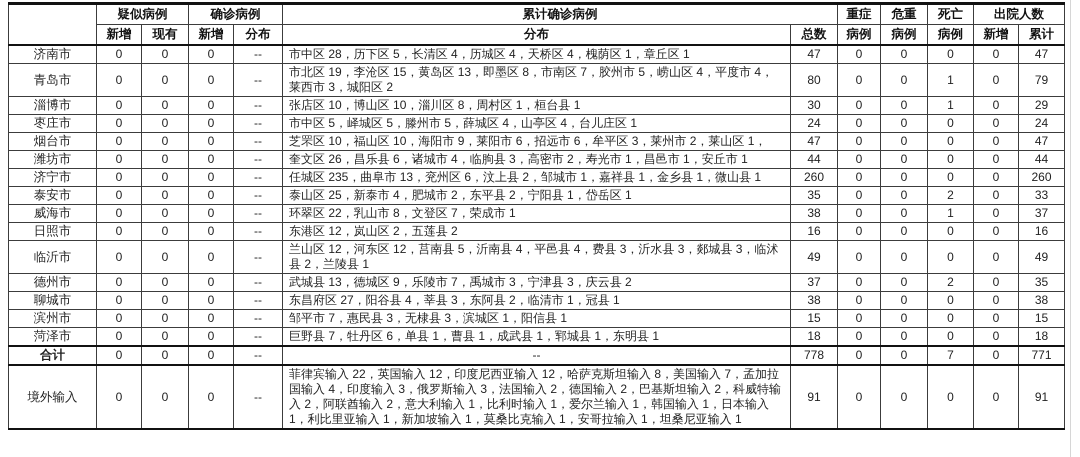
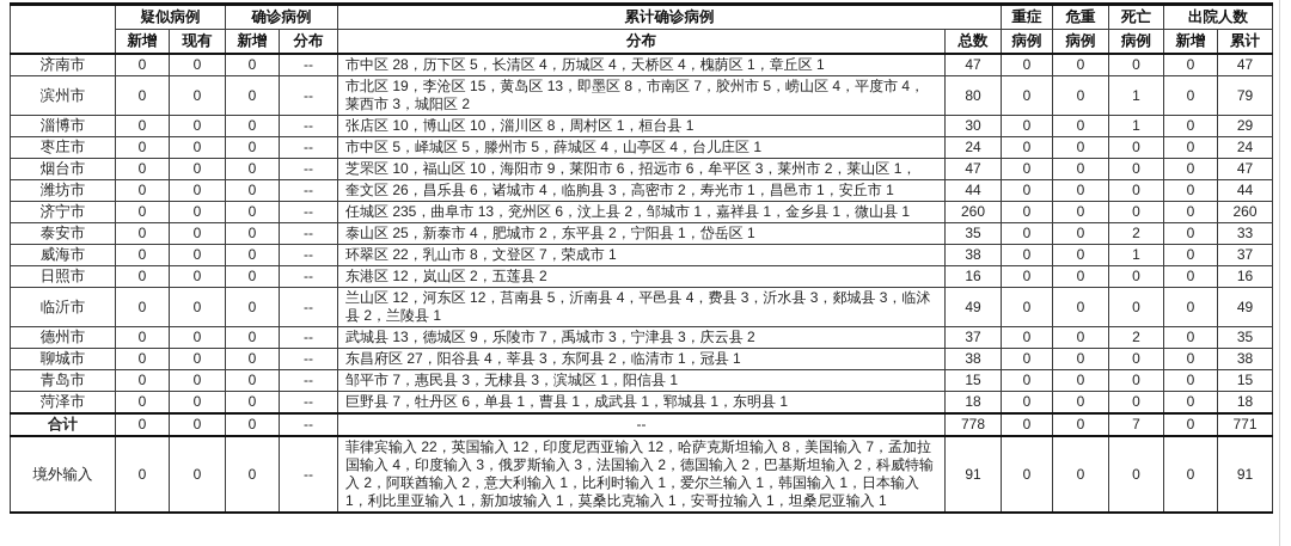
  	疑似病例	确诊病例	累计确诊病例	重症	危重	死亡	出院人数
  新增	现有	新增	分布	分布	总数	病例	病例	病例	新增	累计
  济南市	0	0	0	--	市中区 28，历下区 5，长清区 4，历城区 4，天桥区 4，槐荫区 1，章丘区 1	47	0	0	0	0	47
- 青岛市	0	0	0	--	市北区 19，李沧区 15，黄岛区 13，即墨区 8，市南区 7，胶州市 5，崂山区 4，平度市 4，莱西市 3，城阳区 2	80	0	0	1	0	79
+ 滨州市	0	0	0	--	市北区 19，李沧区 15，黄岛区 13，即墨区 8，市南区 7，胶州市 5，崂山区 4，平度市 4，莱西市 3，城阳区 2	80	0	0	1	0	79
  淄博市	0	0	0	--	张店区 10，博山区 10，淄川区 8，周村区 1，桓台县 1	30	0	0	1	0	29
  枣庄市	0	0	0	--	市中区 5，峄城区 5，滕州市 5，薛城区 4，山亭区 4，台儿庄区 1	24	0	0	0	0	24
  烟台市	0	0	0	--	芝罘区 10，福山区 10，海阳市 9，莱阳市 6，招远市 6，牟平区 3，莱州市 2，莱山区 1，	47	0	0	0	0	47
  潍坊市	0	0	0	--	奎文区 26，昌乐县 6，诸城市 4，临朐县 3，高密市 2，寿光市 1，昌邑市 1，安丘市 1	44	0	0	0	0	44
  济宁市	0	0	0	--	任城区 235，曲阜市 13，兖州区 6，汶上县 2，邹城市 1，嘉祥县 1，金乡县 1，微山县 1	260	0	0	0	0	260
  泰安市	0	0	0	--	泰山区 25，新泰市 4，肥城市 2，东平县 2，宁阳县 1，岱岳区 1	35	0	0	2	0	33
  威海市	0	0	0	--	环翠区 22，乳山市 8，文登区 7，荣成市 1	38	0	0	1	0	37
  日照市	0	0	0	--	东港区 12，岚山区 2，五莲县 2	16	0	0	0	0	16
  临沂市	0	0	0	--	兰山区 12，河东区 12，莒南县 5，沂南县 4，平邑县 4，费县 3，沂水县 3，郯城县 3，临沭县 2，兰陵县 1	49	0	0	0	0	49
  德州市	0	0	0	--	武城县 13，德城区 9，乐陵市 7，禹城市 3，宁津县 3，庆云县 2	37	0	0	2	0	35
  聊城市	0	0	0	--	东昌府区 27，阳谷县 4，莘县 3，东阿县 2，临清市 1，冠县 1	38	0	0	0	0	38
- 滨州市	0	0	0	--	邹平市 7，惠民县 3，无棣县 3，滨城区 1，阳信县 1	15	0	0	0	0	15
+ 青岛市	0	0	0	--	邹平市 7，惠民县 3，无棣县 3，滨城区 1，阳信县 1	15	0	0	0	0	15
  菏泽市	0	0	0	--	巨野县 7，牡丹区 6，单县 1，曹县 1，成武县 1，郓城县 1，东明县 1	18	0	0	0	0	18
  合计	0	0	0	--	--	778	0	0	7	0	771
  境外输入	0	0	0	--	菲律宾输入 22，英国输入 12，印度尼西亚输入 12，哈萨克斯坦输入 8，美国输入 7，孟加拉国输入 4，印度输入 3，俄罗斯输入 3，法国输入 2，德国输入 2，巴基斯坦输入 2，科威特输入 2，阿联酋输入 2，意大利输入 1，比利时输入 1，爱尔兰输入 1，韩国输入 1，日本输入 1，利比里亚输入 1，新加坡输入 1，莫桑比克输入 1，安哥拉输入 1，坦桑尼亚输入 1	91	0	0	0	0	91
